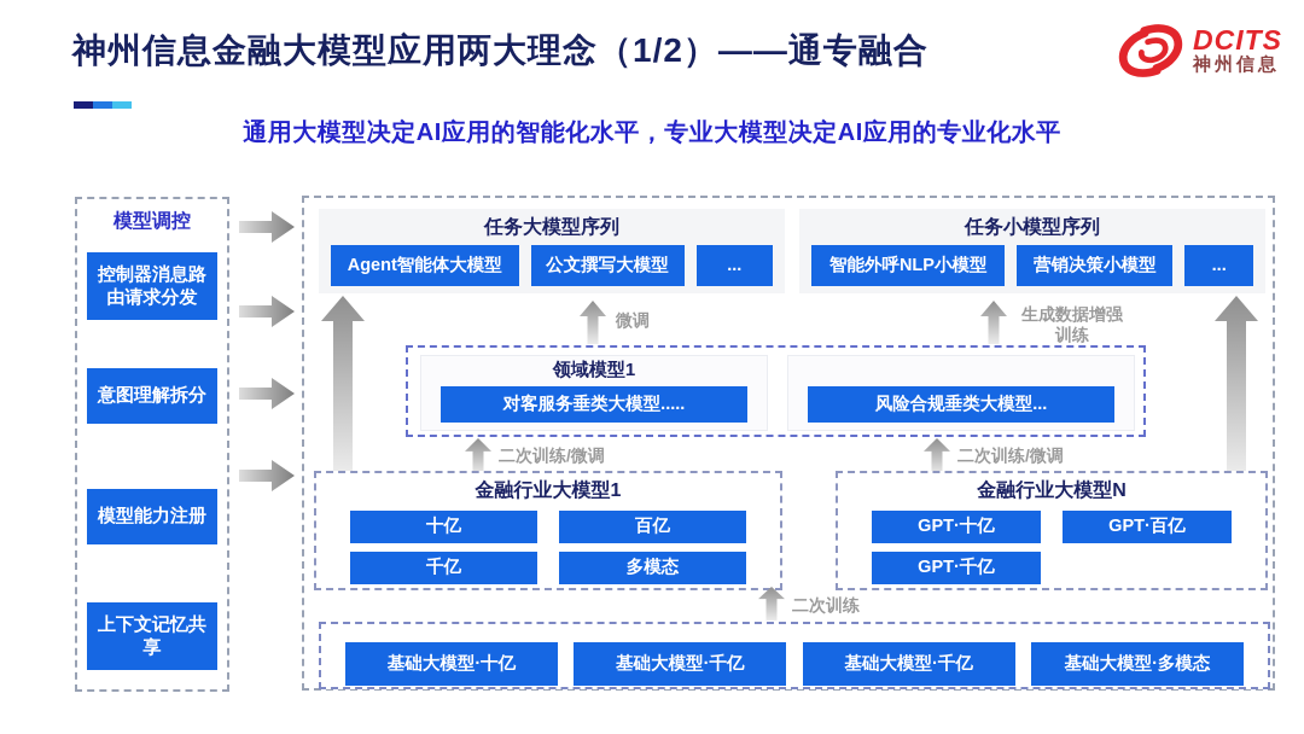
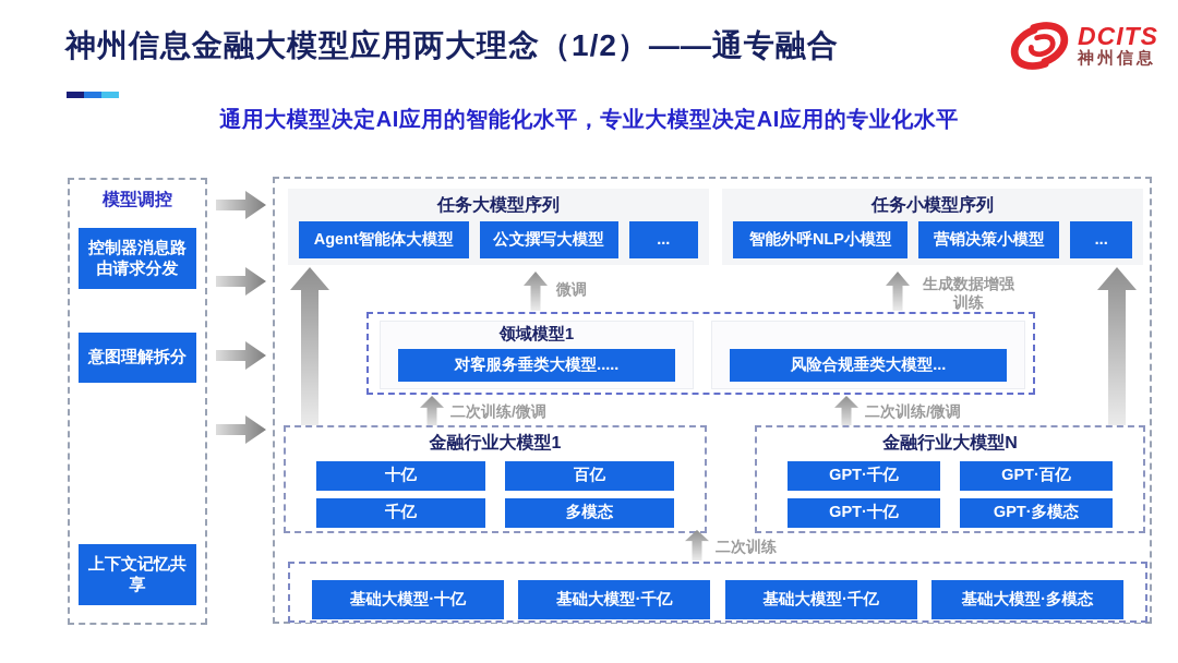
  神州信息金融大模型应用两大理念（1/2）——通专融合
  DCITS
  神州信息
  通用大模型决定AI应用的智能化水平，专业大模型决定AI应用的专业化水平
  模型调控
  控制器消息路由请求分发
  意图理解拆分
- 模型能力注册
  上下文记忆共享
  任务大模型序列
  Agent智能体大模型
  公文撰写大模型
  ...
  任务小模型序列
  智能外呼NLP小模型
  营销决策小模型
  ...
  微调
  生成数据增强训练
  领域模型1
  对客服务垂类大模型.....
  风险合规垂类大模型...
  二次训练/微调
  二次训练/微调
  金融行业大模型1
  十亿
  百亿
  千亿
  多模态
  金融行业大模型N
- GPT·十亿
+ GPT·千亿
  GPT·百亿
- GPT·千亿
+ GPT·十亿
+ GPT·多模态
  二次训练
  基础大模型·十亿
  基础大模型·千亿
  基础大模型·千亿
  基础大模型·多模态
